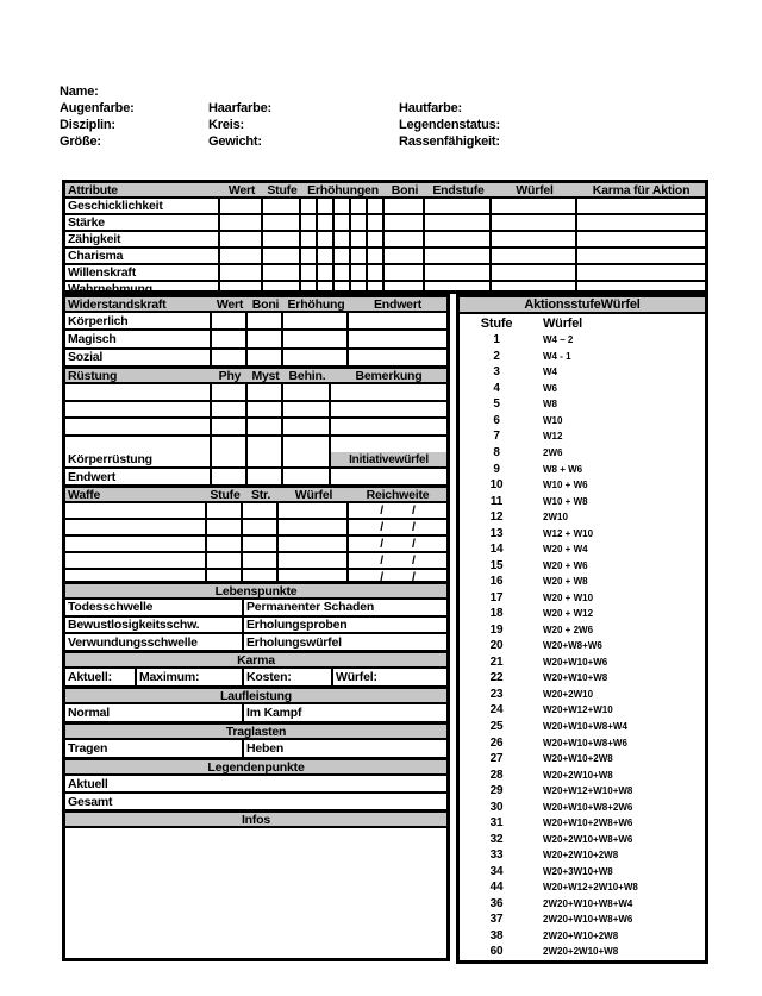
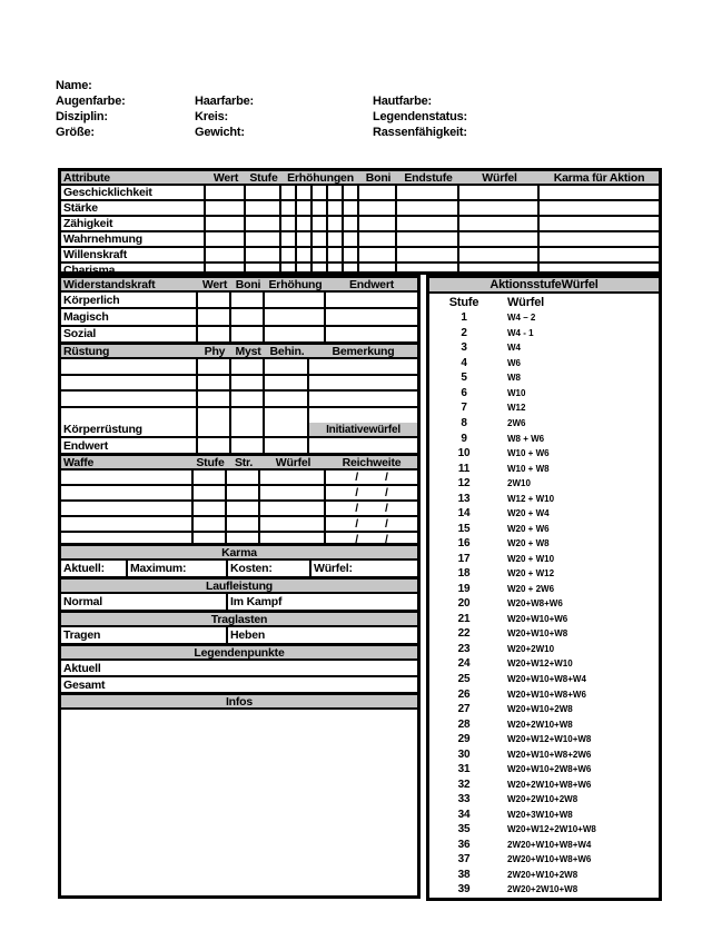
  Name:
  Augenfarbe:
  Haarfarbe:
  Hautfarbe:
  Disziplin:
  Kreis:
  Legendenstatus:
  Größe:
  Gewicht:
  Rassenfähigkeit:
  Attribute
  Wert
  Stufe
  Erhöhungen
  Boni
  Endstufe
  Würfel
  Karma für Aktion
  Geschicklichkeit
  Stärke
  Zähigkeit
- Charisma
+ Wahrnehmung
  Willenskraft
- Wahrnehmung
+ Charisma
  Widerstandskraft
  Wert
  Boni
  Erhöhung
  Endwert
  Körperlich
  Magisch
  Sozial
  Rüstung
  Phy
  Myst
  Behin.
  Bemerkung
  Körperrüstung
  Initiativewürfel
  Endwert
  Waffe
  Stufe
  Str.
  Würfel
  Reichweite
  /
  /
  /
  /
  /
  /
  /
  /
  /
  /
- Lebenspunkte
- Todesschwelle
- Permanenter Schaden
- Bewustlosigkeitsschw.
- Erholungsproben
- Verwundungsschwelle
- Erholungswürfel
  Karma
  Aktuell:
  Maximum:
  Kosten:
  Würfel:
  Laufleistung
  Normal
  Im Kampf
  Traglasten
  Tragen
  Heben
  Legendenpunkte
  Aktuell
  Gesamt
  Infos
  AktionsstufeWürfel
  Stufe
  Würfel
  1
  W4 – 2
  2
  W4 - 1
  3
  W4
  4
  W6
  5
  W8
  6
  W10
  7
  W12
  8
  2W6
  9
  W8 + W6
  10
  W10 + W6
  11
  W10 + W8
  12
  2W10
  13
  W12 + W10
  14
  W20 + W4
  15
  W20 + W6
  16
  W20 + W8
  17
  W20 + W10
  18
  W20 + W12
  19
  W20 + 2W6
  20
  W20+W8+W6
  21
  W20+W10+W6
  22
  W20+W10+W8
  23
  W20+2W10
  24
  W20+W12+W10
  25
  W20+W10+W8+W4
  26
  W20+W10+W8+W6
  27
  W20+W10+2W8
  28
  W20+2W10+W8
  29
  W20+W12+W10+W8
  30
  W20+W10+W8+2W6
  31
  W20+W10+2W8+W6
  32
  W20+2W10+W8+W6
  33
  W20+2W10+2W8
  34
  W20+3W10+W8
- 44
+ 35
  W20+W12+2W10+W8
  36
  2W20+W10+W8+W4
  37
  2W20+W10+W8+W6
  38
  2W20+W10+2W8
- 60
+ 39
  2W20+2W10+W8
